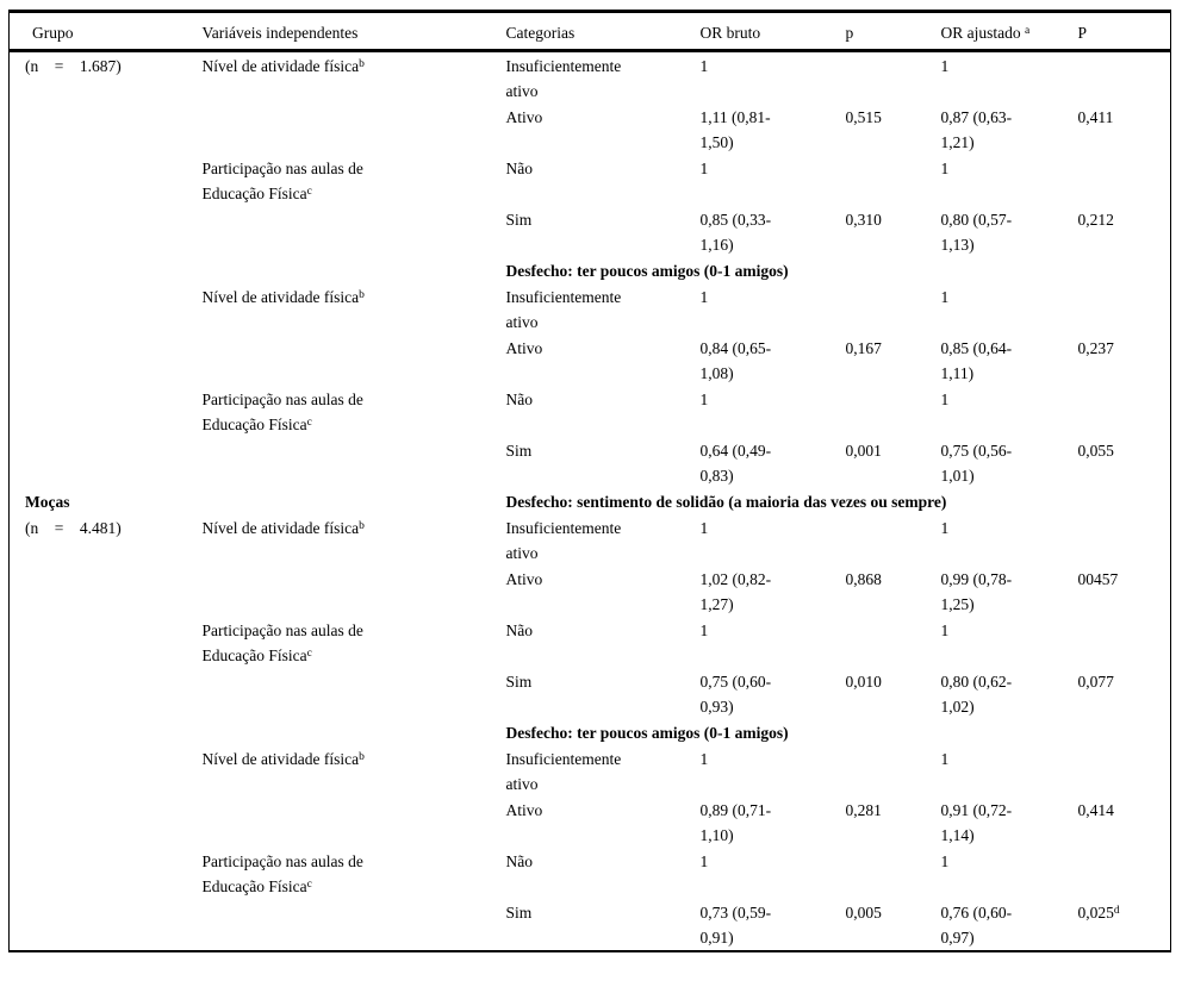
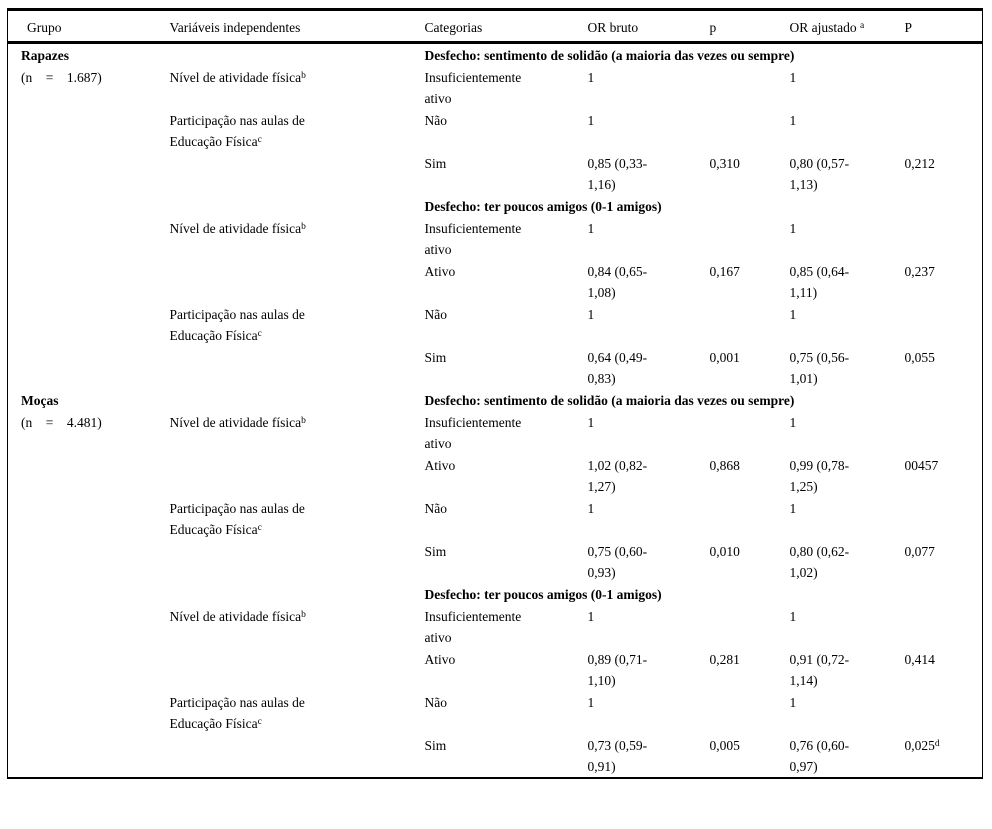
  Grupo	Variáveis independentes	Categorias	OR bruto	p	OR ajustado a	P
+ Rapazes		Desfecho: sentimento de solidão (a maioria das vezes ou sempre)
  (n = 1.687)	Nível de atividade físicab	Insuficientemente ativo	1		1
- 		Ativo	1,11 (0,81- 1,50)	0,515	0,87 (0,63- 1,21)	0,411
  	Participação nas aulas de Educação Físicac	Não	1		1
  		Sim	0,85 (0,33- 1,16)	0,310	0,80 (0,57- 1,13)	0,212
  		Desfecho: ter poucos amigos (0-1 amigos)
  	Nível de atividade físicab	Insuficientemente ativo	1		1
  		Ativo	0,84 (0,65- 1,08)	0,167	0,85 (0,64- 1,11)	0,237
  	Participação nas aulas de Educação Físicac	Não	1		1
  		Sim	0,64 (0,49- 0,83)	0,001	0,75 (0,56- 1,01)	0,055
  Moças		Desfecho: sentimento de solidão (a maioria das vezes ou sempre)
  (n = 4.481)	Nível de atividade físicab	Insuficientemente ativo	1		1
  		Ativo	1,02 (0,82- 1,27)	0,868	0,99 (0,78- 1,25)	00457
  	Participação nas aulas de Educação Físicac	Não	1		1
  		Sim	0,75 (0,60- 0,93)	0,010	0,80 (0,62- 1,02)	0,077
  		Desfecho: ter poucos amigos (0-1 amigos)
  	Nível de atividade físicab	Insuficientemente ativo	1		1
  		Ativo	0,89 (0,71- 1,10)	0,281	0,91 (0,72- 1,14)	0,414
  	Participação nas aulas de Educação Físicac	Não	1		1
  		Sim	0,73 (0,59- 0,91)	0,005	0,76 (0,60- 0,97)	0,025d
